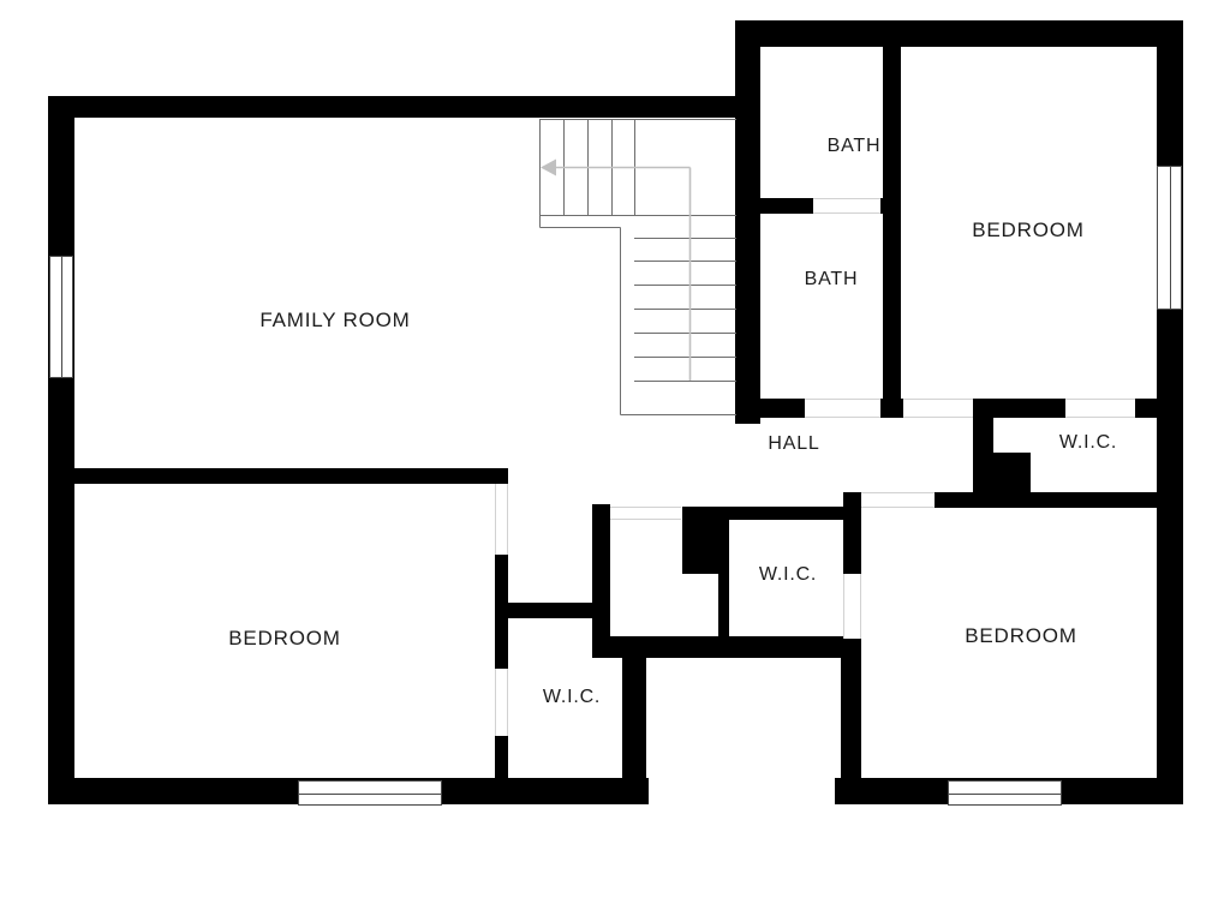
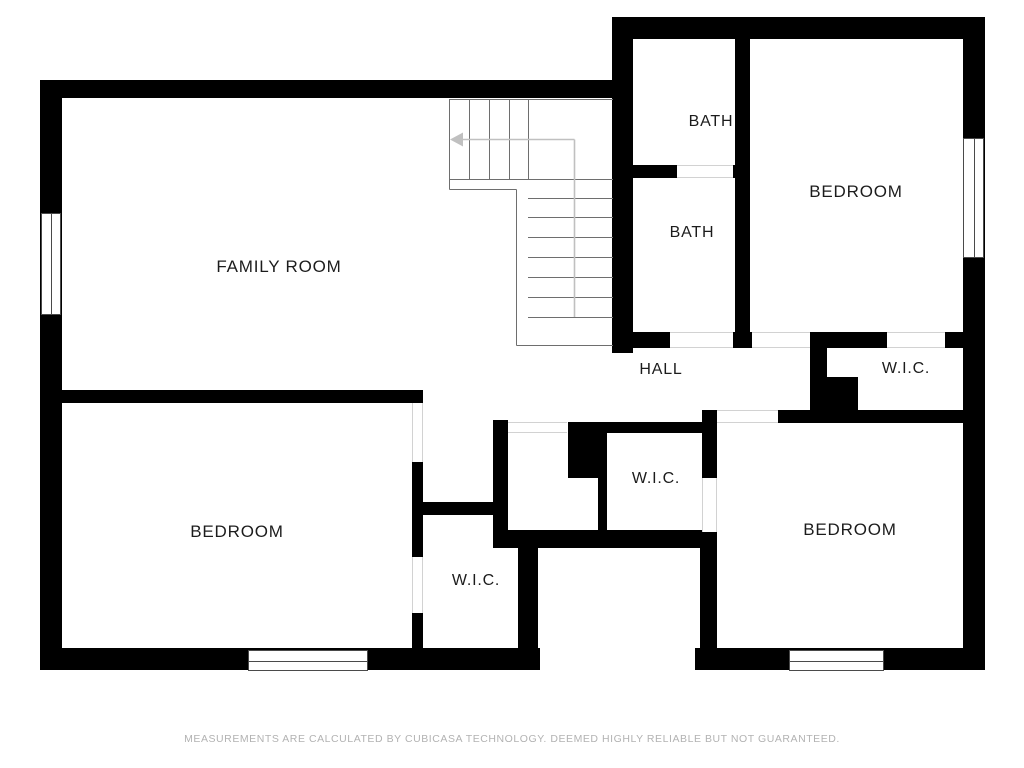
  FAMILY ROOM
  BATH
  BATH
  BEDROOM
  W.I.C.
  HALL
  W.I.C.
  W.I.C.
  BEDROOM
  BEDROOM
+ MEASUREMENTS ARE CALCULATED BY CUBICASA TECHNOLOGY. DEEMED HIGHLY RELIABLE BUT NOT GUARANTEED.
